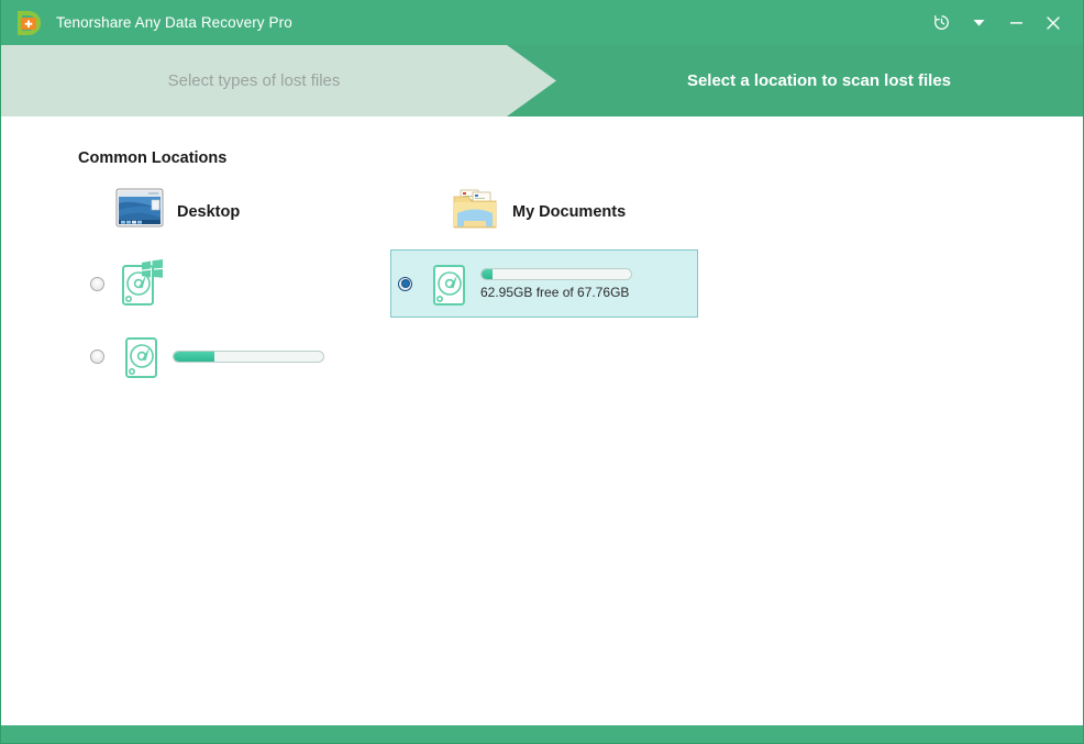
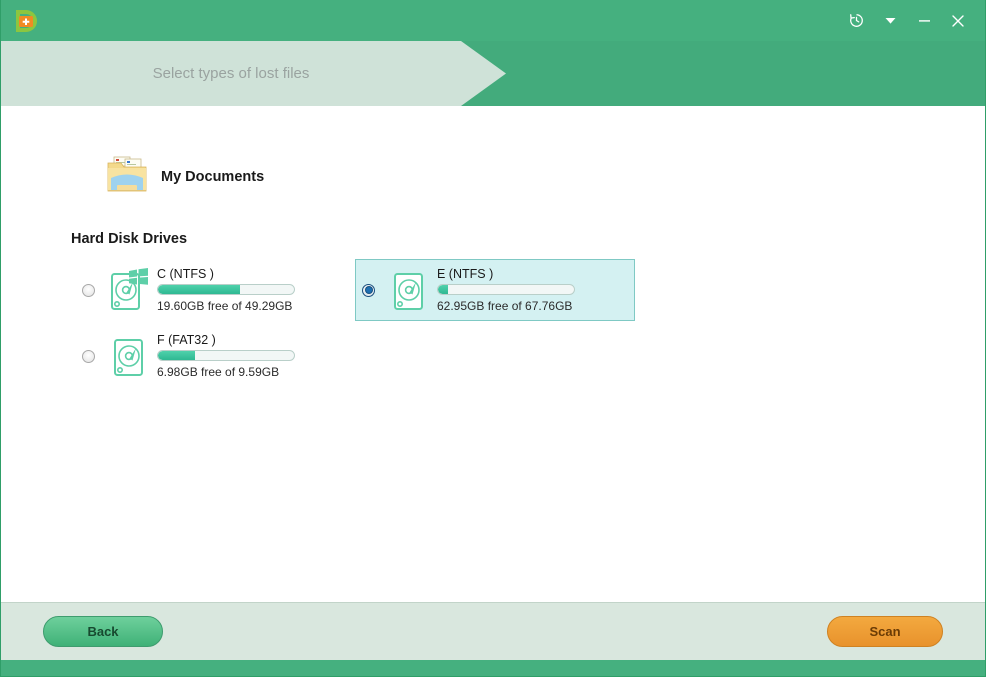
- Tenorshare Any Data Recovery Pro
  Select types of lost files
- Select a location to scan lost files
- Common Locations
- Desktop
  My Documents
+ Hard Disk Drives
+ C (NTFS )
+ 19.60GB free of 49.29GB
+ E (NTFS )
  62.95GB free of 67.76GB
+ F (FAT32 )
+ 6.98GB free of 9.59GB
+ Back
+ Scan
